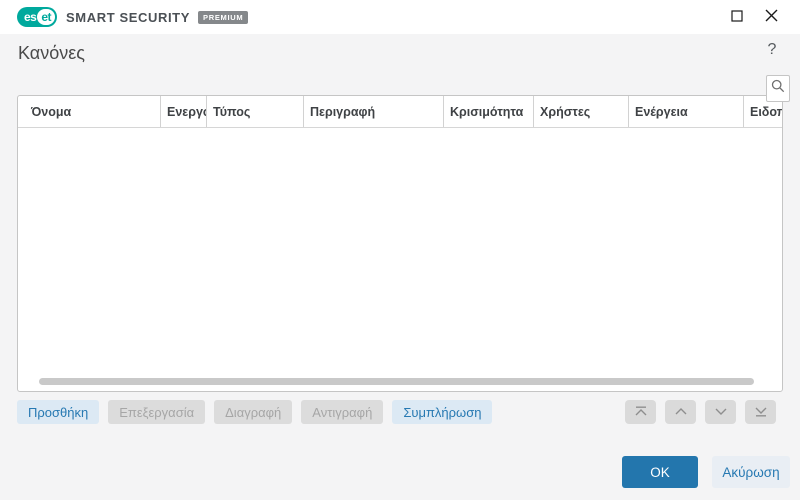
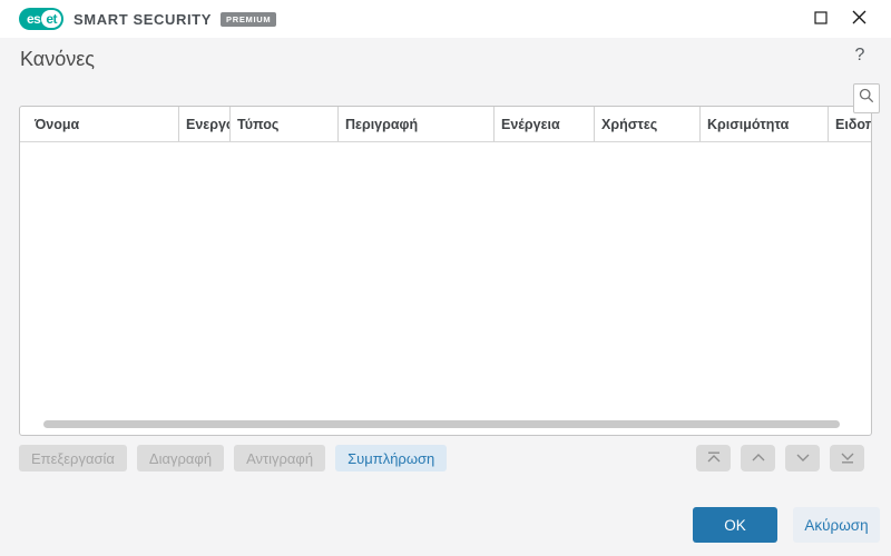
  es
  et
  SMART SECURITY
  PREMIUM
  Κανόνες
  ?
  Όνομα
  Ενεργό
  Τύπος
  Περιγραφή
- Κρισιμότητα
+ Ενέργεια
  Χρήστες
- Ενέργεια
+ Κρισιμότητα
  Ειδοπ
- Προσθήκη
  Επεξεργασία
  Διαγραφή
  Αντιγραφή
  Συμπλήρωση
  OK
  Ακύρωση
